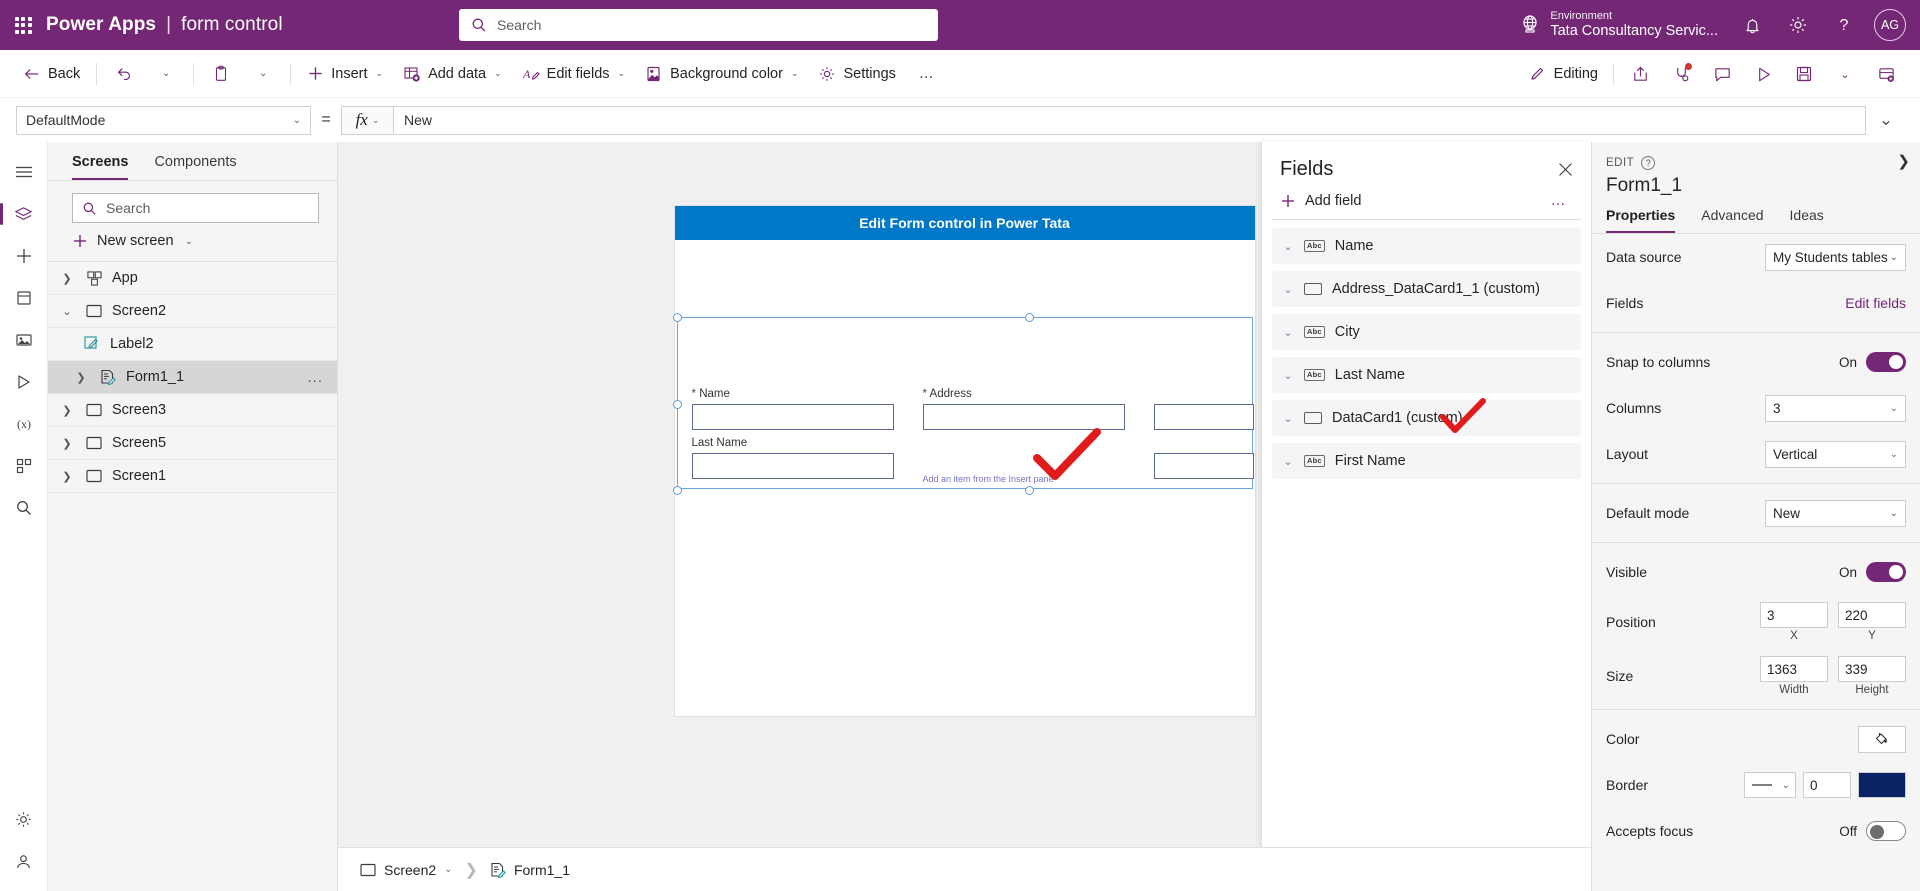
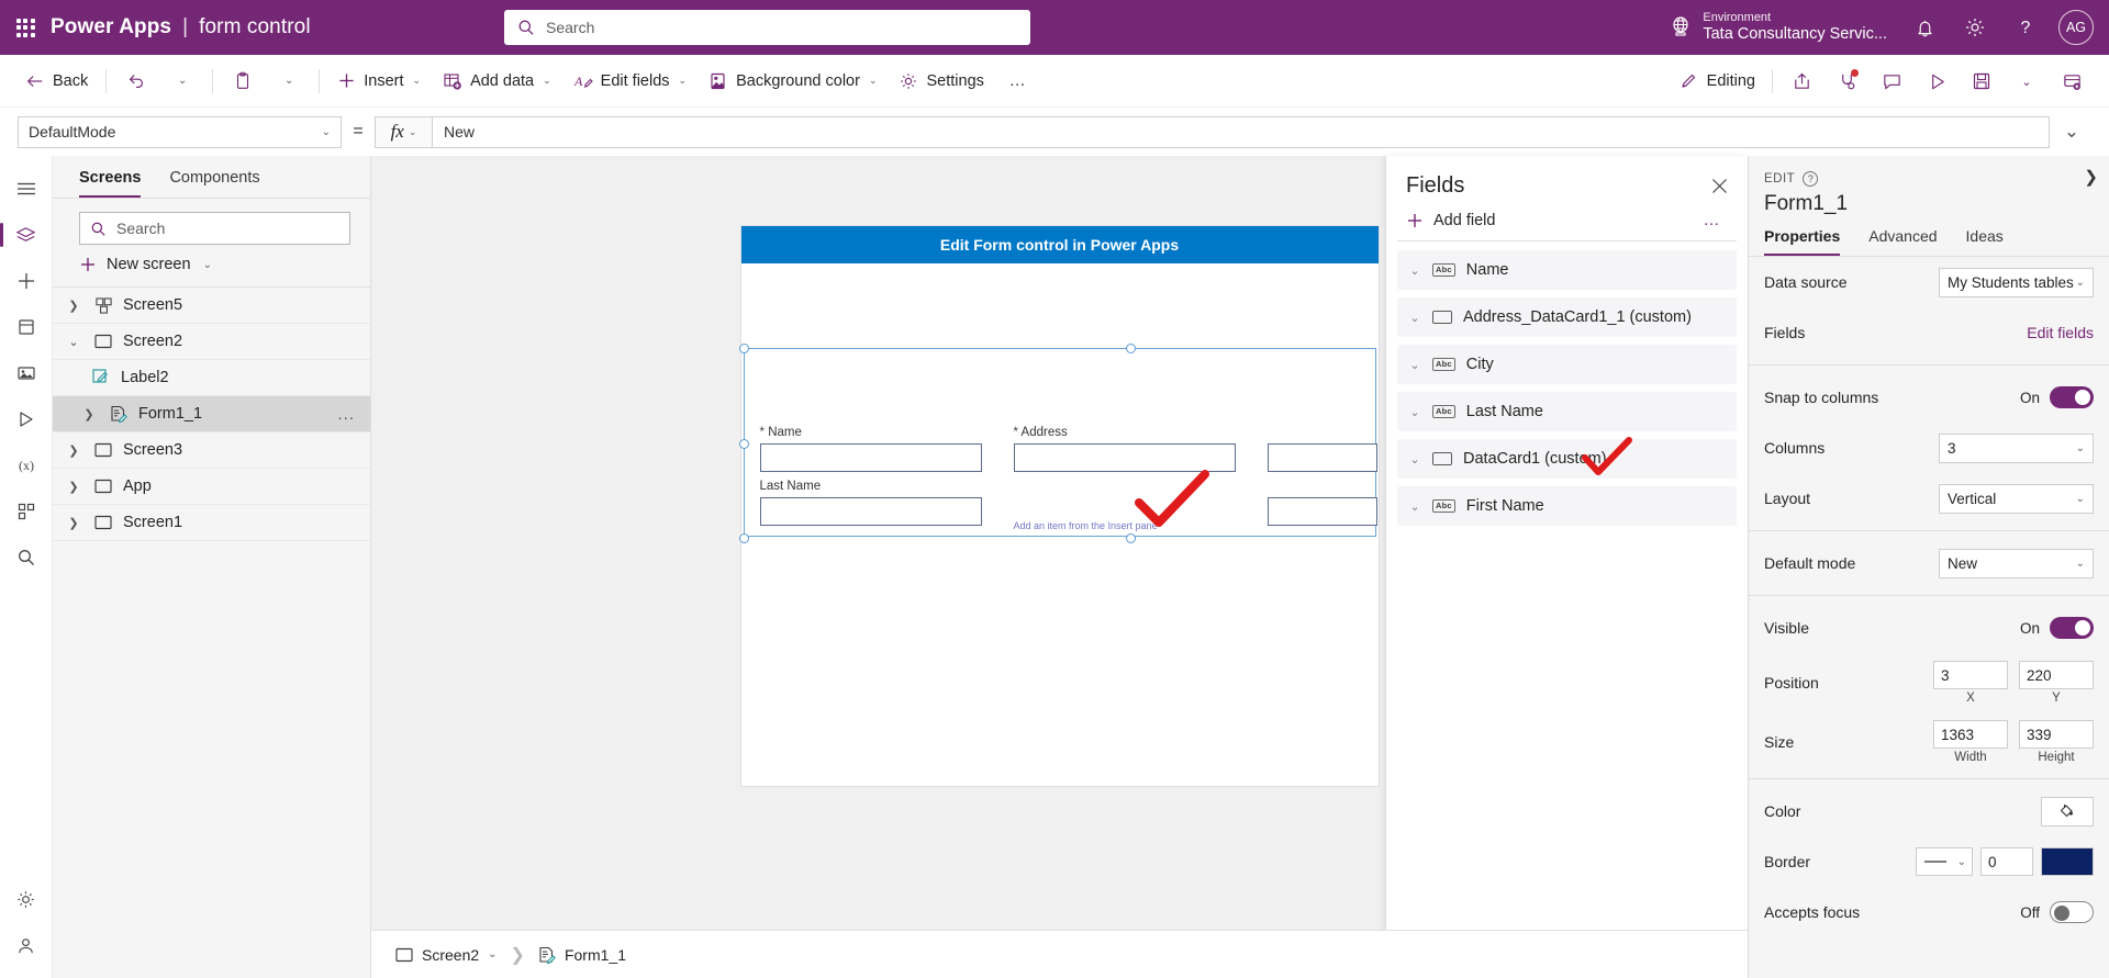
  Power Apps
  |
  form control
  Search
  Environment
  Tata Consultancy Servic...
  ?
  AG
  Back
  ⌄
  ⌄
  Insert
  ⌄
  Add data
  ⌄
  A
  Edit fields
  ⌄
  Background color
  ⌄
  Settings
  …
  Editing
  ⌄
  DefaultMode
  ⌄
  =
  fx
  ⌄
  New
  ⌄
  (x)
  Screens
  Components
  Search
  New screen
  ⌄
  ❯
- App
+ Screen5
  ⌄
  Screen2
  Label2
  ❯
  Form1_1
  ...
  ❯
  Screen3
  ❯
- Screen5
+ App
  ❯
  Screen1
- Edit Form control in Power Tata
+ Edit Form control in Power Apps
  * Name
  * Address
  Last Name
  Add an item from the Insert pane
  Fields
  Add field
  …
  ⌄
  Abc
  Name
  ⌄
  Address_DataCard1_1 (custom)
  ⌄
  Abc
  City
  ⌄
  Abc
  Last Name
  ⌄
  DataCard1 (custm)
  ⌄
  Abc
  First Name
  EDIT
  ?
  ❯
  Form1_1
  Properties
  Advanced
  Ideas
  Data source
  My Students tables
  ⌄
  Fields
  Edit fields
  Snap to columns
  On
  Columns
  3
  ⌄
  Layout
  Vertical
  ⌄
  Default mode
  New
  ⌄
  Visible
  On
  Position
  3
  X
  220
  Y
  Size
  1363
  Width
  339
  Height
  Color
  Border
  ⌄
  0
  Accepts focus
  Off
  Screen2
  ⌄
  ❯
  Form1_1
